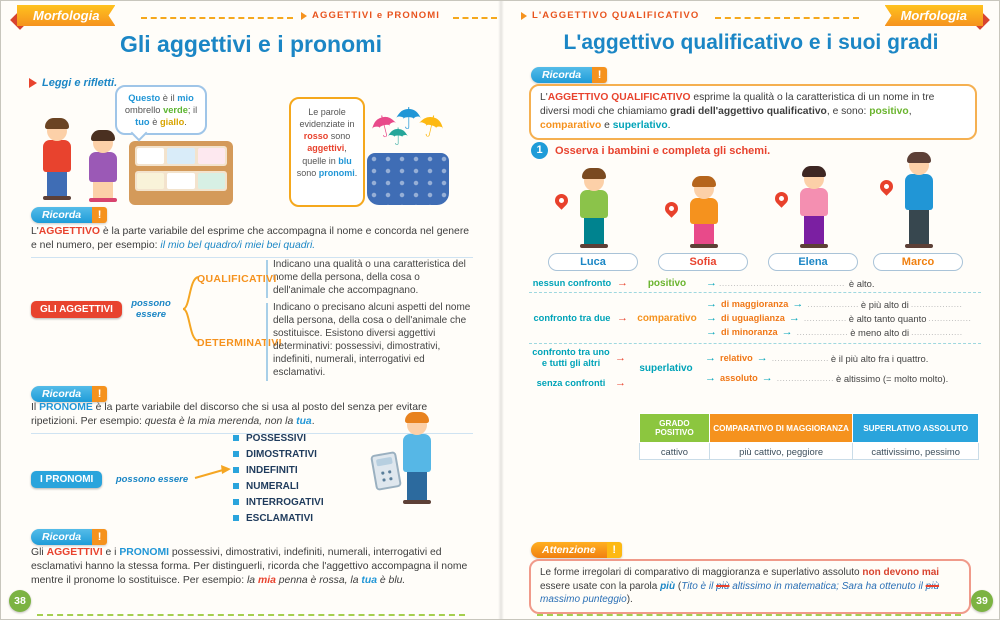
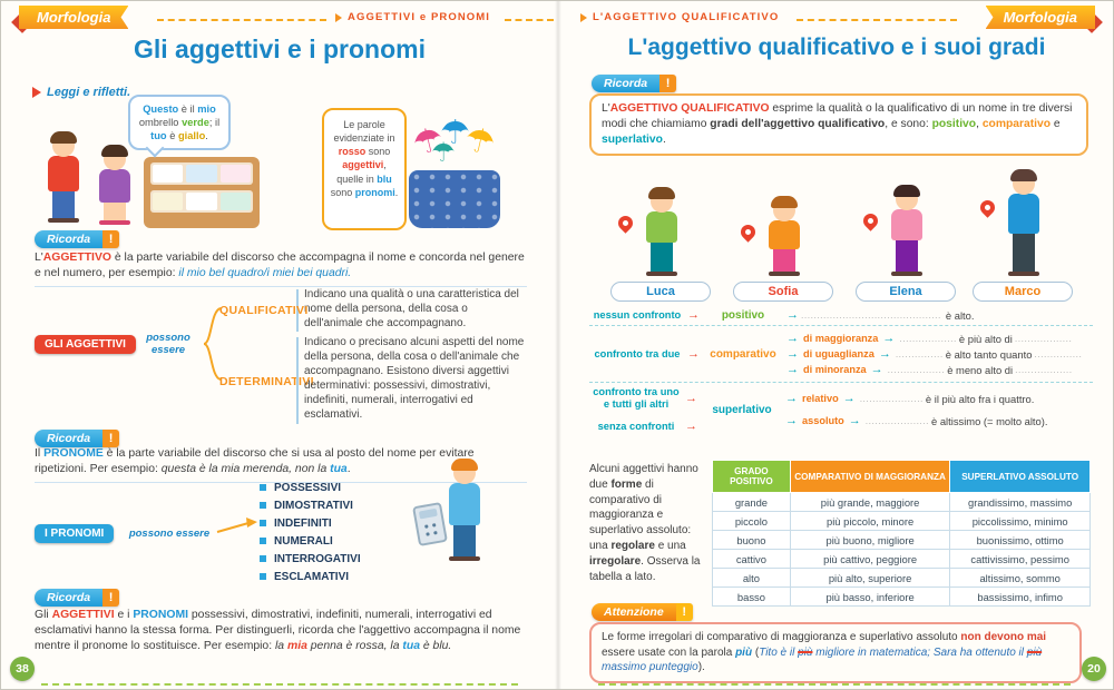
  Morfologia
  AGGETTIVI e PRONOMI
  L'AGGETTIVO QUALIFICATIVO
  Morfologia
  Gli aggettivi e i pronomi
  Leggi e rifletti.
  ☂
  ☂
  Questo è il mio ombrello verde; il tuo è giallo.
  Le parole evidenziate in rosso sono aggettivi, quelle in blu sono pronomi.
  Ricorda
  !
- L'AGGETTIVO è la parte variabile del esprime che accompagna il nome e concorda nel genere e nel numero, per esempio: il mio bel quadro/i miei bei quadri.
+ L'AGGETTIVO è la parte variabile del discorso che accompagna il nome e concorda nel genere e nel numero, per esempio: il mio bel quadro/i miei bei quadri.
  Indicano una qualità o una caratteristica del nome della persona, della cosa o dell'animale che accompagnano.
  QUALIFICATIVI
  GLI AGGETTIVI
  possono
  essere
  DETERMINATIVI
- Indicano o precisano alcuni aspetti del nome della persona, della cosa o dell'animale che sostituisce. Esistono diversi aggettivi determinativi: possessivi, dimostrativi, indefiniti, numerali, interrogativi ed esclamativi.
+ Indicano o precisano alcuni aspetti del nome della persona, della cosa o dell'animale che accompagnano. Esistono diversi aggettivi determinativi: possessivi, dimostrativi, indefiniti, numerali, interrogativi ed esclamativi.
  Ricorda
  !
- Il PRONOME è la parte variabile del discorso che si usa al posto del senza per evitare ripetizioni. Per esempio: questa è la mia merenda, non la tua.
+ Il PRONOME è la parte variabile del discorso che si usa al posto del nome per evitare ripetizioni. Per esempio: questa è la mia merenda, non la tua.
  POSSESSIVI
  DIMOSTRATIVI
  INDEFINITI
  NUMERALI
  INTERROGATIVI
  ESCLAMATIVI
  I PRONOMI
  possono essere
  Ricorda
  !
  Gli AGGETTIVI e i PRONOMI possessivi, dimostrativi, indefiniti, numerali, interrogativi ed esclamativi hanno la stessa forma. Per distinguerli, ricorda che l'aggettivo accompagna il nome mentre il pronome lo sostituisce. Per esempio: la mia penna è rossa, la tua è blu.
  38
  L'aggettivo qualificativo e i suoi gradi
  Ricorda
  !
- L'AGGETTIVO QUALIFICATIVO esprime la qualità o la caratteristica di un nome in tre diversi modi che chiamiamo gradi dell'aggettivo qualificativo, e sono: positivo, comparativo e superlativo.
+ L'AGGETTIVO QUALIFICATIVO esprime la qualità o la qualificativo di un nome in tre diversi modi che chiamiamo gradi dell'aggettivo qualificativo, e sono: positivo, comparativo e superlativo.
- 1
- Osserva i bambini e completa gli schemi.
  Luca
  Sofia
  Elena
  Marco
  nessun confronto
  →
  positivo
  →
  ............................................
  è alto.
  confronto tra due
  →
  comparativo
  →
  di maggioranza
  →
  ..................
  è più alto di
  ..................
  →
  di uguaglianza
  →
  ...............
  è alto tanto quanto
  ...............
  →
  di minoranza
  →
  ..................
  è meno alto di
  ..................
  confronto tra uno e tutti gli altri
  →
  senza confronti
  →
  superlativo
  →
  relativo
  →
  ....................
  è il più alto fra i quattro.
  →
  assoluto
  →
  ....................
- è altissimo (= molto molto).
+ è altissimo (= molto alto).
+ Alcuni aggettivi hanno due forme di comparativo di maggioranza e superlativo assoluto: una regolare e una irregolare. Osserva la tabella a lato.
  GRADO POSITIVO	COMPARATIVO DI MAGGIORANZA	SUPERLATIVO ASSOLUTO
+ grande	più grande, maggiore	grandissimo, massimo
+ piccolo	più piccolo, minore	piccolissimo, minimo
+ buono	più buono, migliore	buonissimo, ottimo
  cattivo	più cattivo, peggiore	cattivissimo, pessimo
+ alto	più alto, superiore	altissimo, sommo
+ basso	più basso, inferiore	bassissimo, infimo
  Attenzione
  !
- Le forme irregolari di comparativo di maggioranza e superlativo assoluto non devono mai essere usate con la parola più (Tito è il più altissimo in matematica; Sara ha ottenuto il più massimo punteggio).
+ Le forme irregolari di comparativo di maggioranza e superlativo assoluto non devono mai essere usate con la parola più (Tito è il più migliore in matematica; Sara ha ottenuto il più massimo punteggio).
- 39
+ 20
